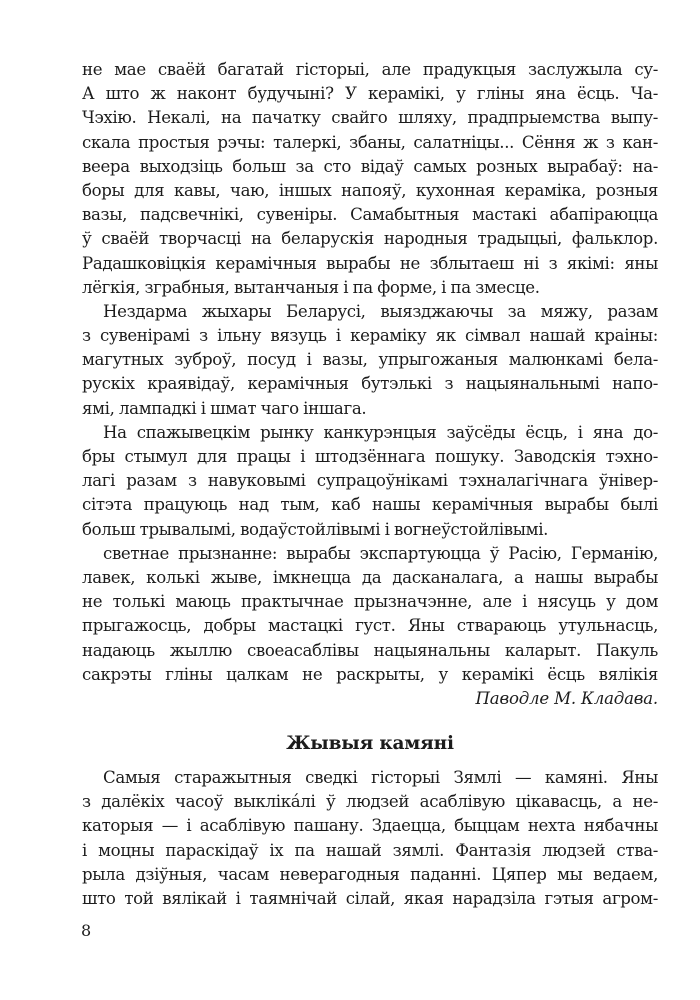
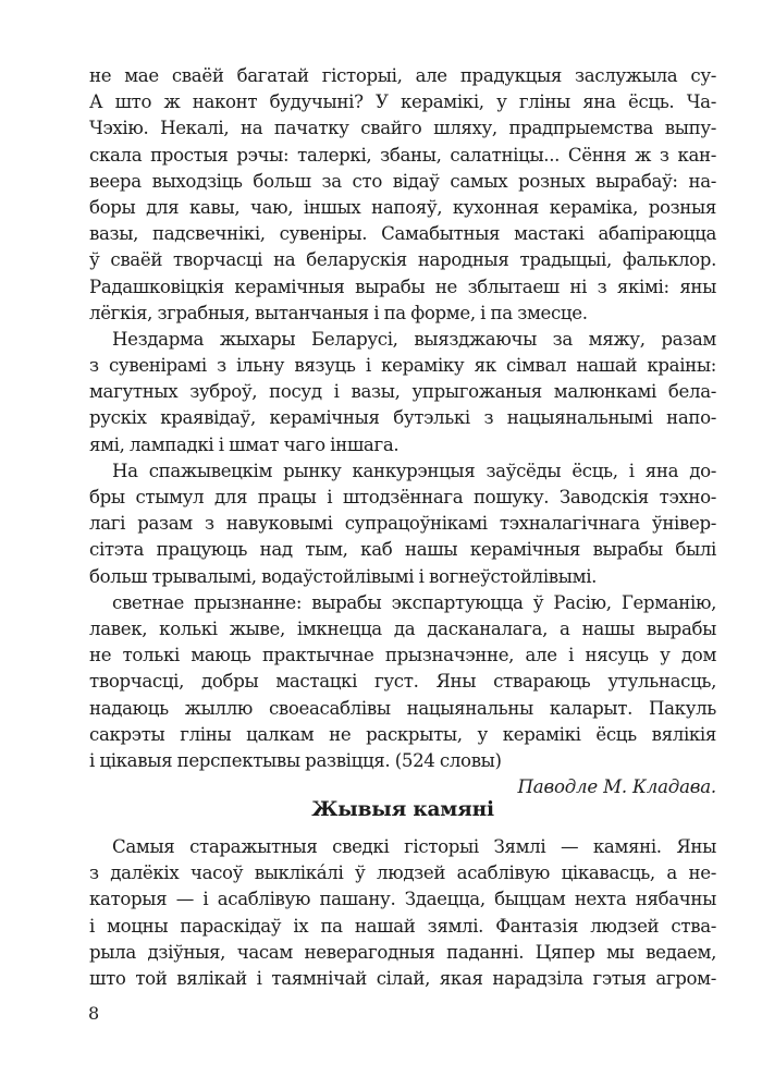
  не мае сваёй багатай гісторыі, але прадукцыя заслужыла су-
  А што ж наконт будучыні? У керамікі, у гліны яна ёсць. Ча-
  Чэхію. Некалі, на пачатку свайго шляху, прадпрыемства выпу-
  скала простыя рэчы: талеркі, збаны, салатніцы... Сёння ж з кан-
  веера выходзіць больш за сто відаў самых розных вырабаў: на-
  боры для кавы, чаю, іншых напояў, кухонная кераміка, розныя
  вазы, падсвечнікі, сувеніры. Самабытныя мастакі абапіраюцца
  ў сваёй творчасці на беларускія народныя традыцыі, фальклор.
  Радашковіцкія керамічныя вырабы не зблытаеш ні з якімі: яны
  лёгкія, зграбныя, вытанчаныя і па форме, і па змесце.
  Нездарма жыхары Беларусі, выязджаючы за мяжу, разам
  з сувенірамі з ільну вязуць і кераміку як сімвал нашай краіны:
  магутных зуброў, посуд і вазы, упрыгожаныя малюнкамі бела-
  рускіх краявідаў, керамічныя бутэлькі з нацыянальнымі напо-
  ямі, лампадкі і шмат чаго іншага.
  На спажывецкім рынку канкурэнцыя заўсёды ёсць, і яна до-
  бры стымул для працы і штодзённага пошуку. Заводскія тэхно-
  лагі разам з навуковымі супрацоўнікамі тэхналагічнага ўнівер-
  сітэта працуюць над тым, каб нашы керамічныя вырабы былі
  больш трывалымі, водаўстойлівымі і вогнеўстойлівымі.
  светнае прызнанне: вырабы экспартуюцца ў Расію, Германію,
  лавек, колькі жыве, імкнецца да дасканалага, а нашы вырабы
  не толькі маюць практычнае прызначэнне, але і нясуць у дом
- прыгажосць, добры мастацкі густ. Яны ствараюць утульнасць,
+ творчасці, добры мастацкі густ. Яны ствараюць утульнасць,
  надаюць жыллю своеасаблівы нацыянальны каларыт. Пакуль
  сакрэты гліны цалкам не раскрыты, у керамікі ёсць вялікія
+ і цікавыя перспектывы развіцця. (524 словы)
  Паводле М. Кладава.
  Жывыя камяні
  Самыя старажытныя сведкі гісторыі Зямлі — камяні. Яны
  з далёкіх часоў выклікáлі ў людзей асаблівую цікавасць, а не-
  каторыя — і асаблівую пашану. Здаецца, быццам нехта нябачны
  і моцны параскідаў іх па нашай зямлі. Фантазія людзей ства-
  рыла дзіўныя, часам неверагодныя паданні. Цяпер мы ведаем,
  што той вялікай і таямнічай сілай, якая нарадзіла гэтыя агром-
  8
